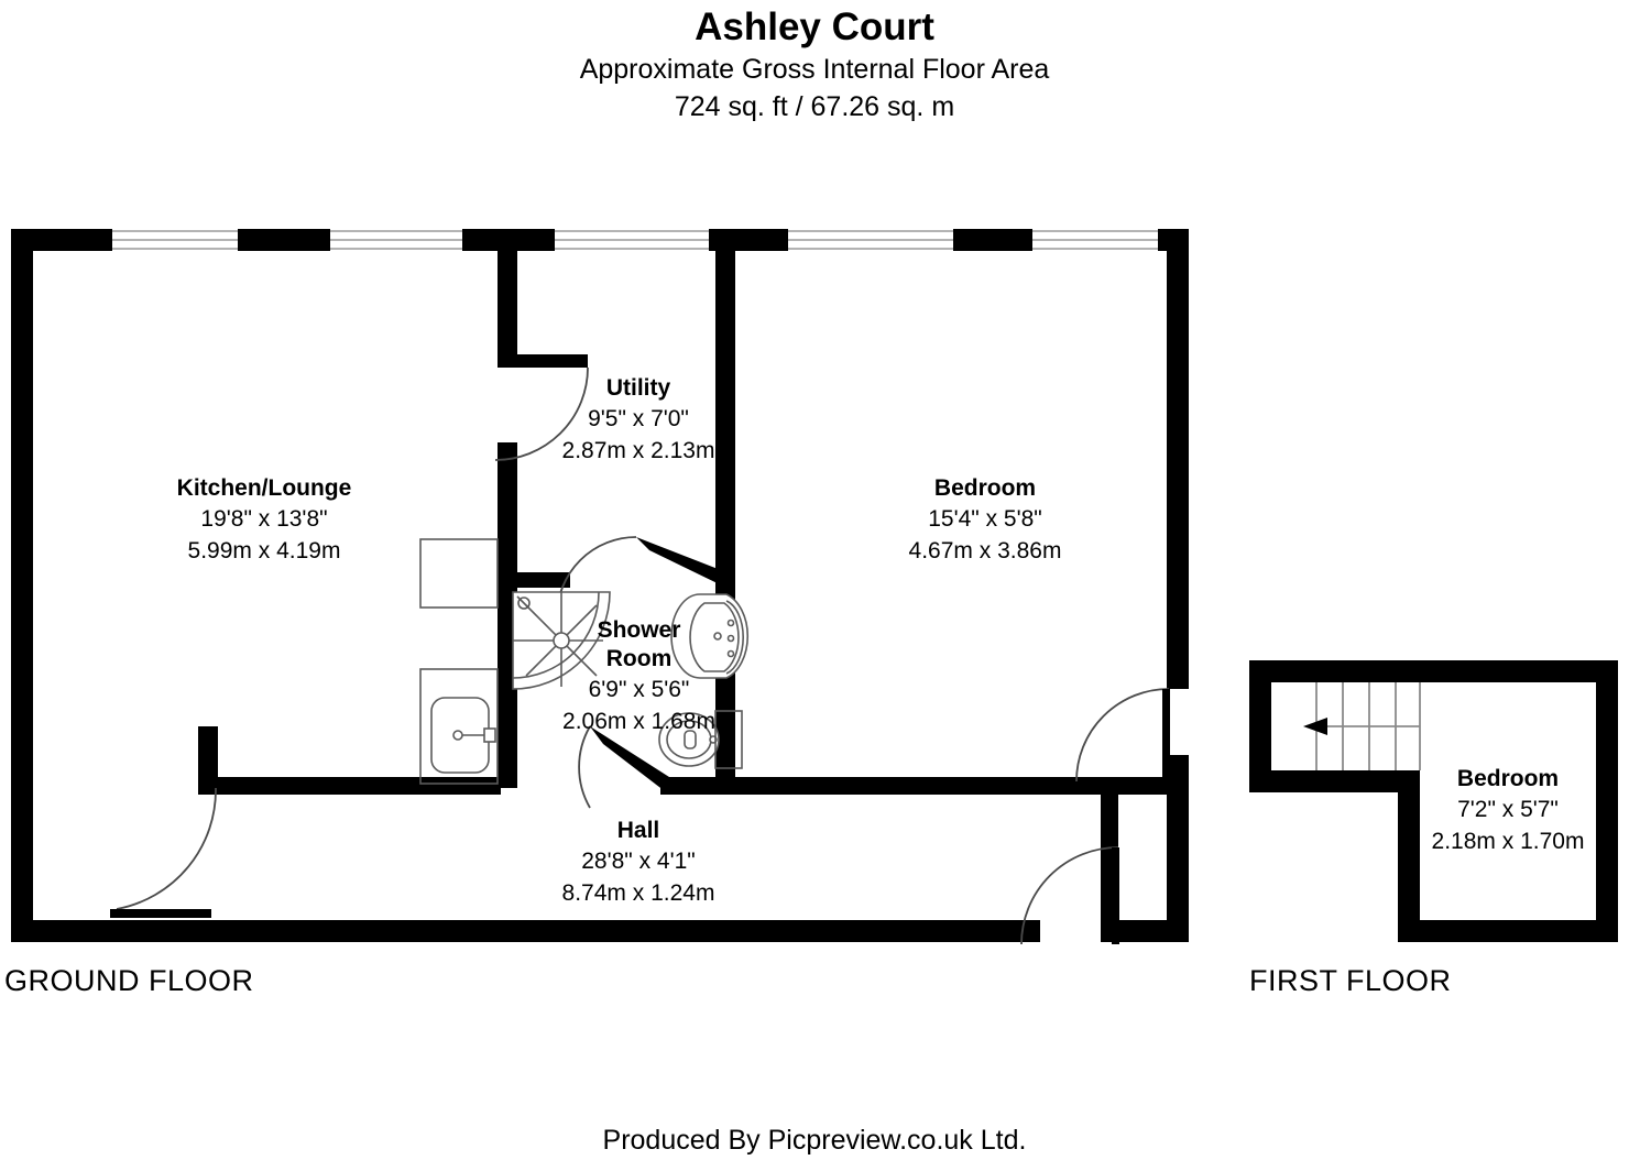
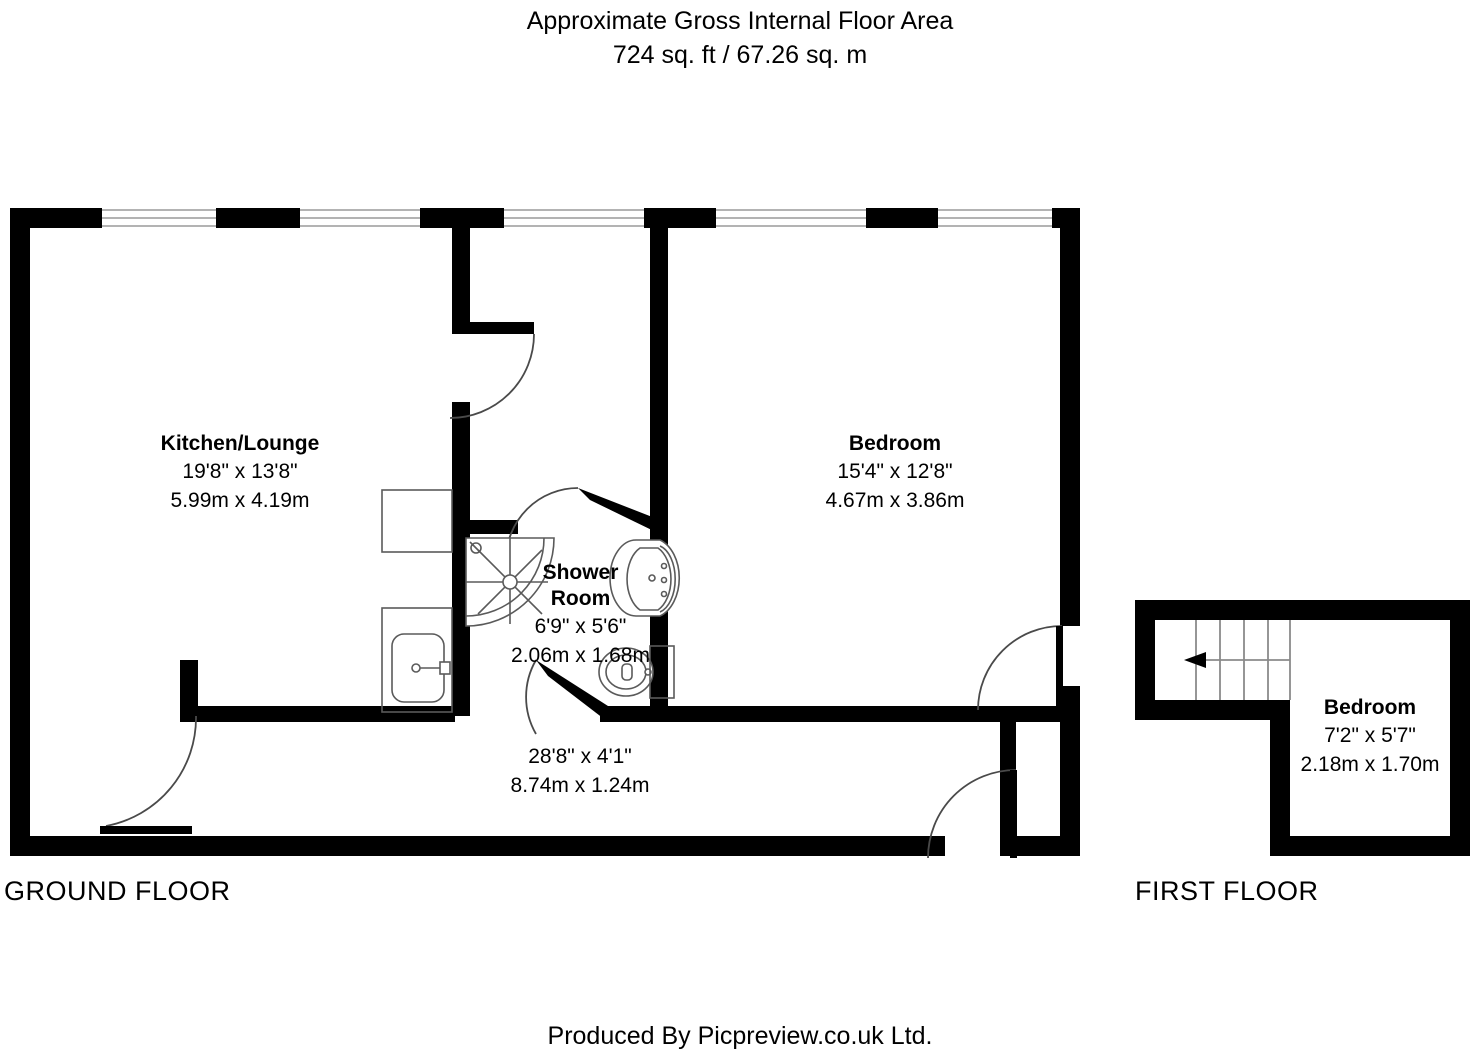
- Ashley Court
  Approximate Gross Internal Floor Area
  724 sq. ft / 67.26 sq. m
  Kitchen/Lounge
  19'8" x 13'8"
  5.99m x 4.19m
- Utility
- 9'5" x 7'0"
- 2.87m x 2.13m
  Bedroom
- 15'4" x 5'8"
+ 15'4" x 12'8"
  4.67m x 3.86m
  Shower
  Room
  6'9" x 5'6"
  2.06m x 1.68m
- Hall
  28'8" x 4'1"
  8.74m x 1.24m
  Bedroom
  7'2" x 5'7"
  2.18m x 1.70m
  GROUND FLOOR
  FIRST FLOOR
  Produced By Picpreview.co.uk Ltd.
